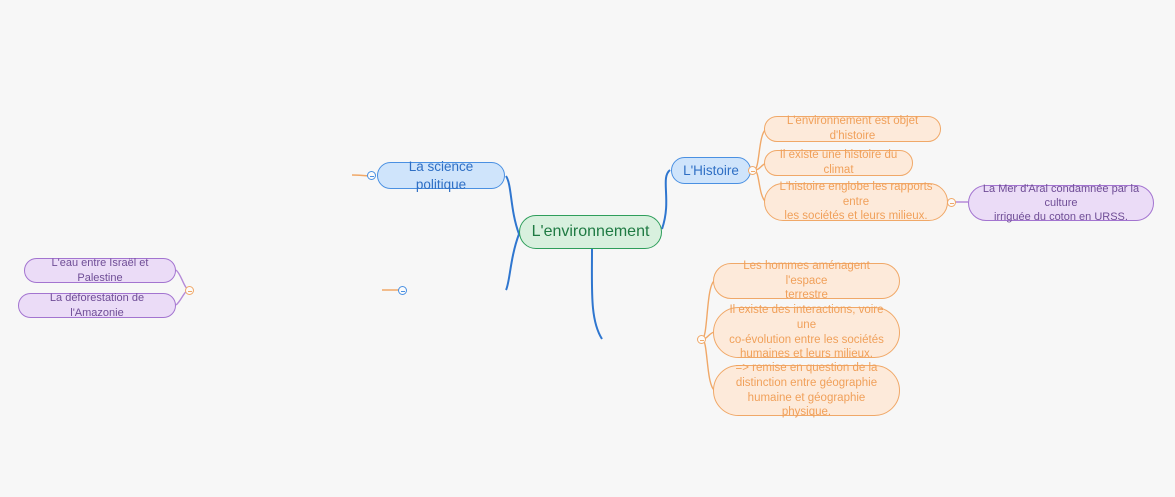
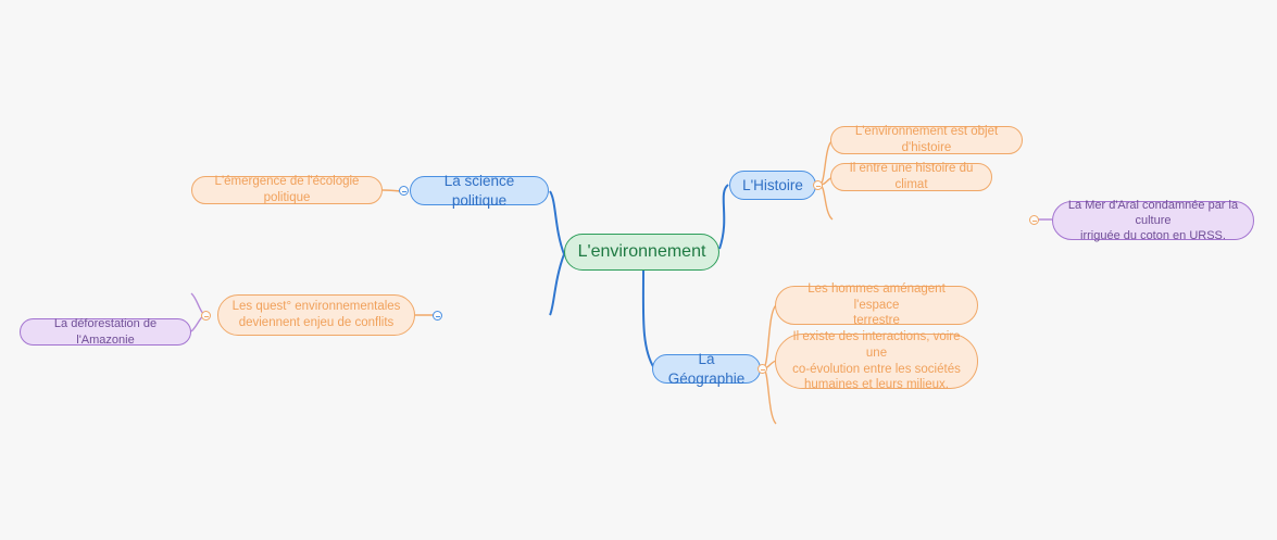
  L'environnement
  La science politique
  L'Histoire
+ La Géographie
+ L'émergence de l'écologie politique
+ Les quest° environnementales
+ deviennent enjeu de conflits
  L'environnement est objet d'histoire
- Il existe une histoire du climat
+ Il entre une histoire du climat
- L'histoire englobe les rapports entre
- les sociétés et leurs milieux.
  Les hommes aménagent l'espace
  terrestre
  Il existe des interactions, voire une
  co-évolution entre les sociétés
  humaines et leurs milieux.
- => remise en question de la
- distinction entre géographie
- humaine et géographie physique.
- L'eau entre Israël et Palestine
  La déforestation de l'Amazonie
  La Mer d'Aral condamnée par la culture
  irriguée du coton en URSS.
